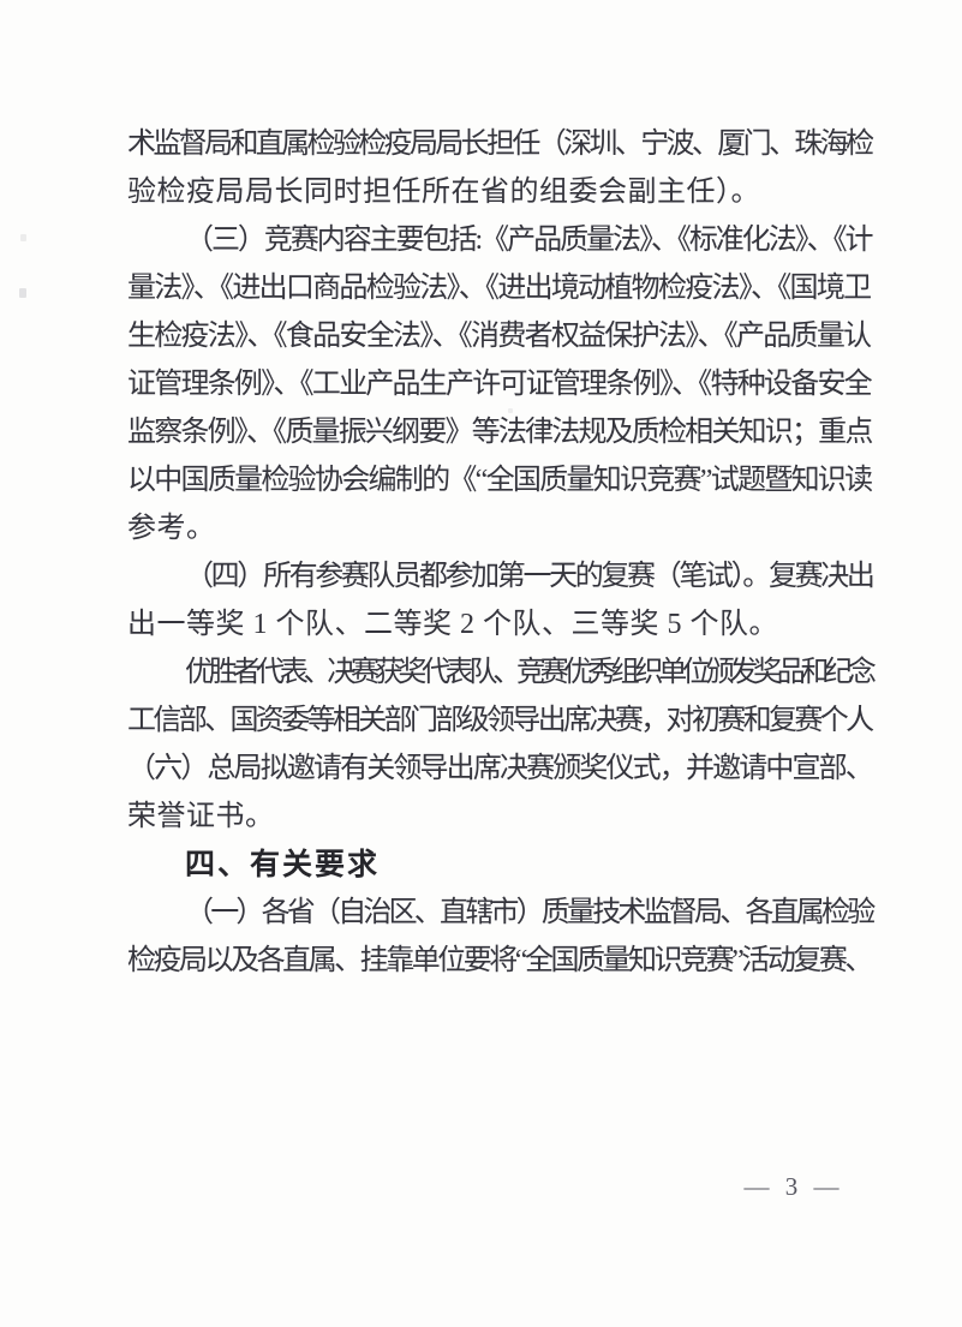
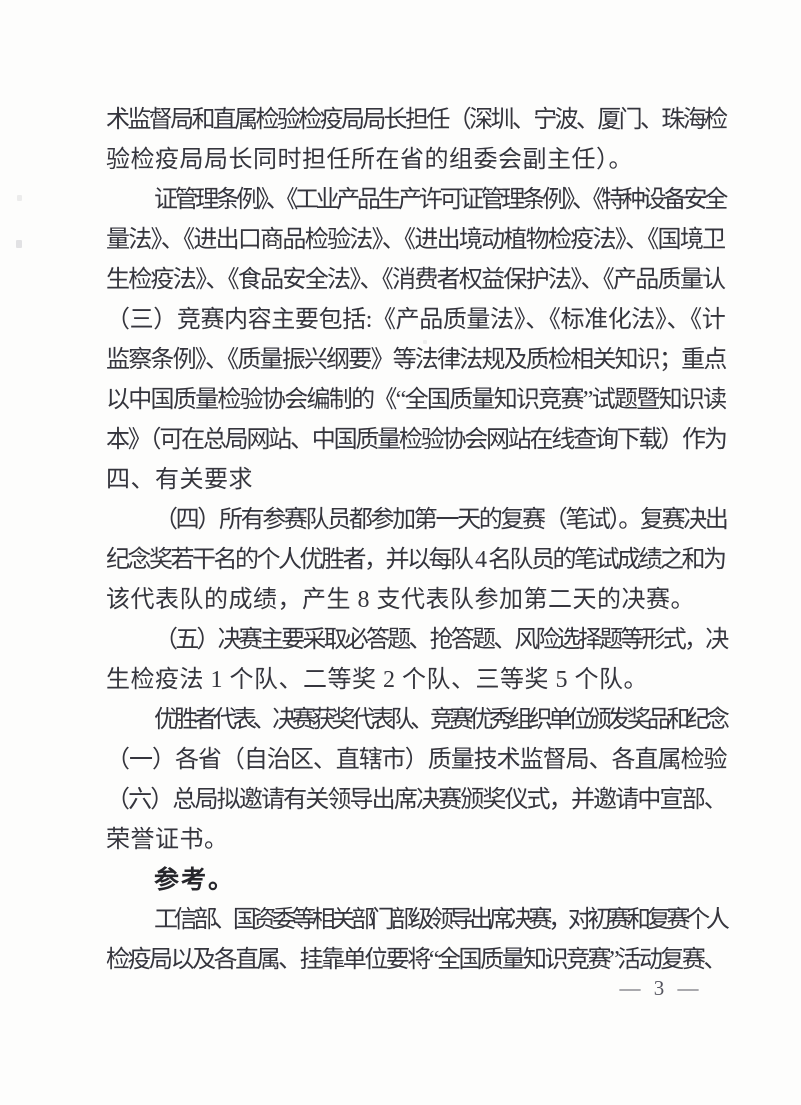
  术监督局和直属检验检疫局局长担任（深圳、宁波、厦门、珠海检
  验检疫局局长同时担任所在省的组委会副主任）。
- （三）竞赛内容主要包括:《产品质量法》、《标准化法》、《计
+ 证管理条例》、《工业产品生产许可证管理条例》、《特种设备安全
  量法》、《进出口商品检验法》、《进出境动植物检疫法》、《国境卫
  生检疫法》、《食品安全法》、《消费者权益保护法》、《产品质量认
- 证管理条例》、《工业产品生产许可证管理条例》、《特种设备安全
+ （三）竞赛内容主要包括:《产品质量法》、《标准化法》、《计
  监察条例》、《质量振兴纲要》等法律法规及质检相关知识；重点
  以中国质量检验协会编制的《“全国质量知识竞赛”试题暨知识读
+ 本》（可在总局网站、中国质量检验协会网站在线查询下载）作为
- 参考。
+ 四、有关要求
  （四）所有参赛队员都参加第一天的复赛（笔试）。复赛决出
+ 纪念奖若干名的个人优胜者，并以每队 4 名队员的笔试成绩之和为
+ 该代表队的成绩，产生 8 支代表队参加第二天的决赛。
+ （五）决赛主要采取必答题、抢答题、风险选择题等形式，决
- 出一等奖 1 个队、二等奖 2 个队、三等奖 5 个队。
+ 生检疫法 1 个队、二等奖 2 个队、三等奖 5 个队。
  优胜者代表、决赛获奖代表队、竞赛优秀组织单位颁发奖品和纪念
- 工信部、国资委等相关部门部级领导出席决赛，对初赛和复赛个人
+ （一）各省（自治区、直辖市）质量技术监督局、各直属检验
  （六）总局拟邀请有关领导出席决赛颁奖仪式，并邀请中宣部、
  荣誉证书。
- 四、有关要求
+ 参考。
- （一）各省（自治区、直辖市）质量技术监督局、各直属检验
+ 工信部、国资委等相关部门部级领导出席决赛，对初赛和复赛个人
  检疫局以及各直属、挂靠单位要将“全国质量知识竞赛”活动复赛、
  — 3 —
